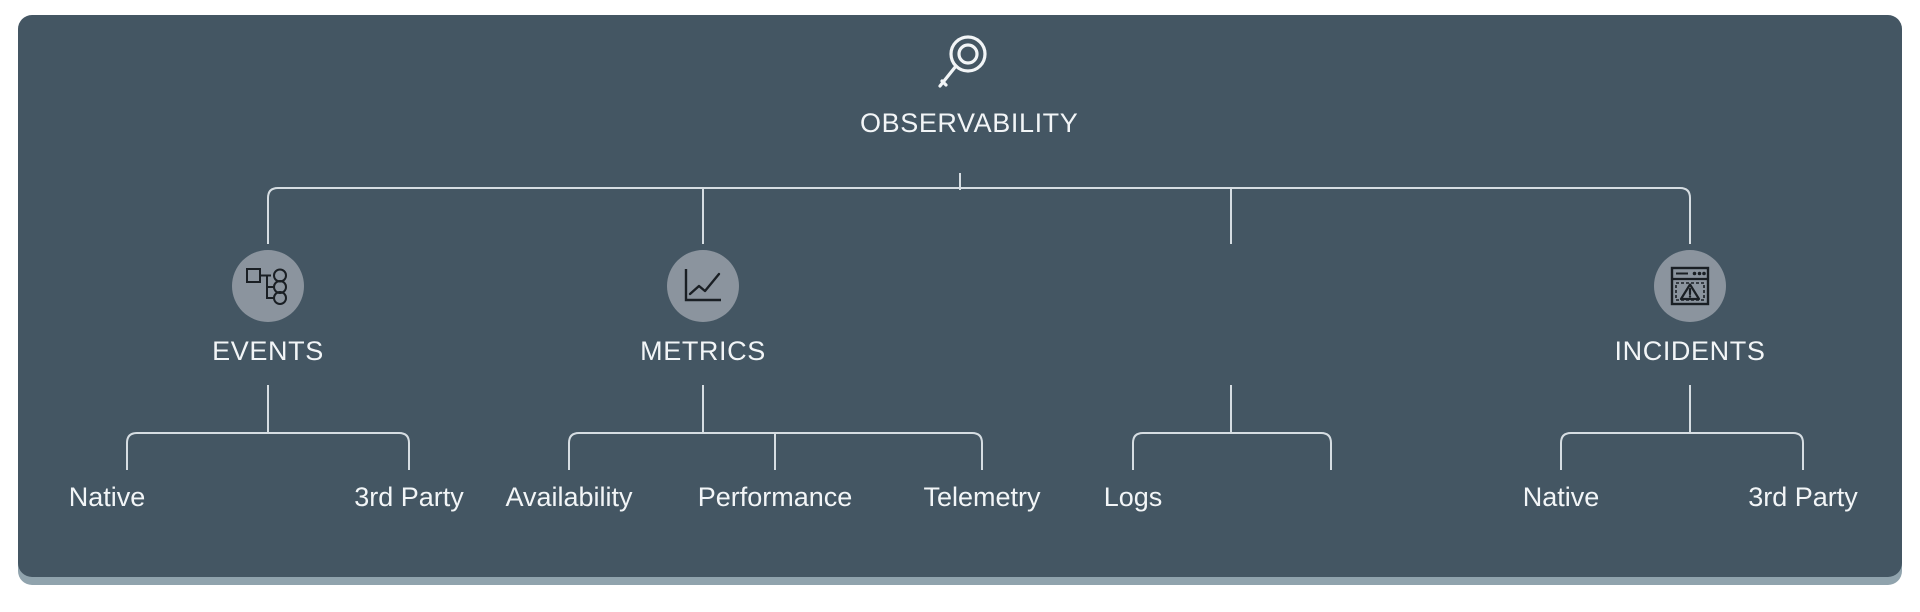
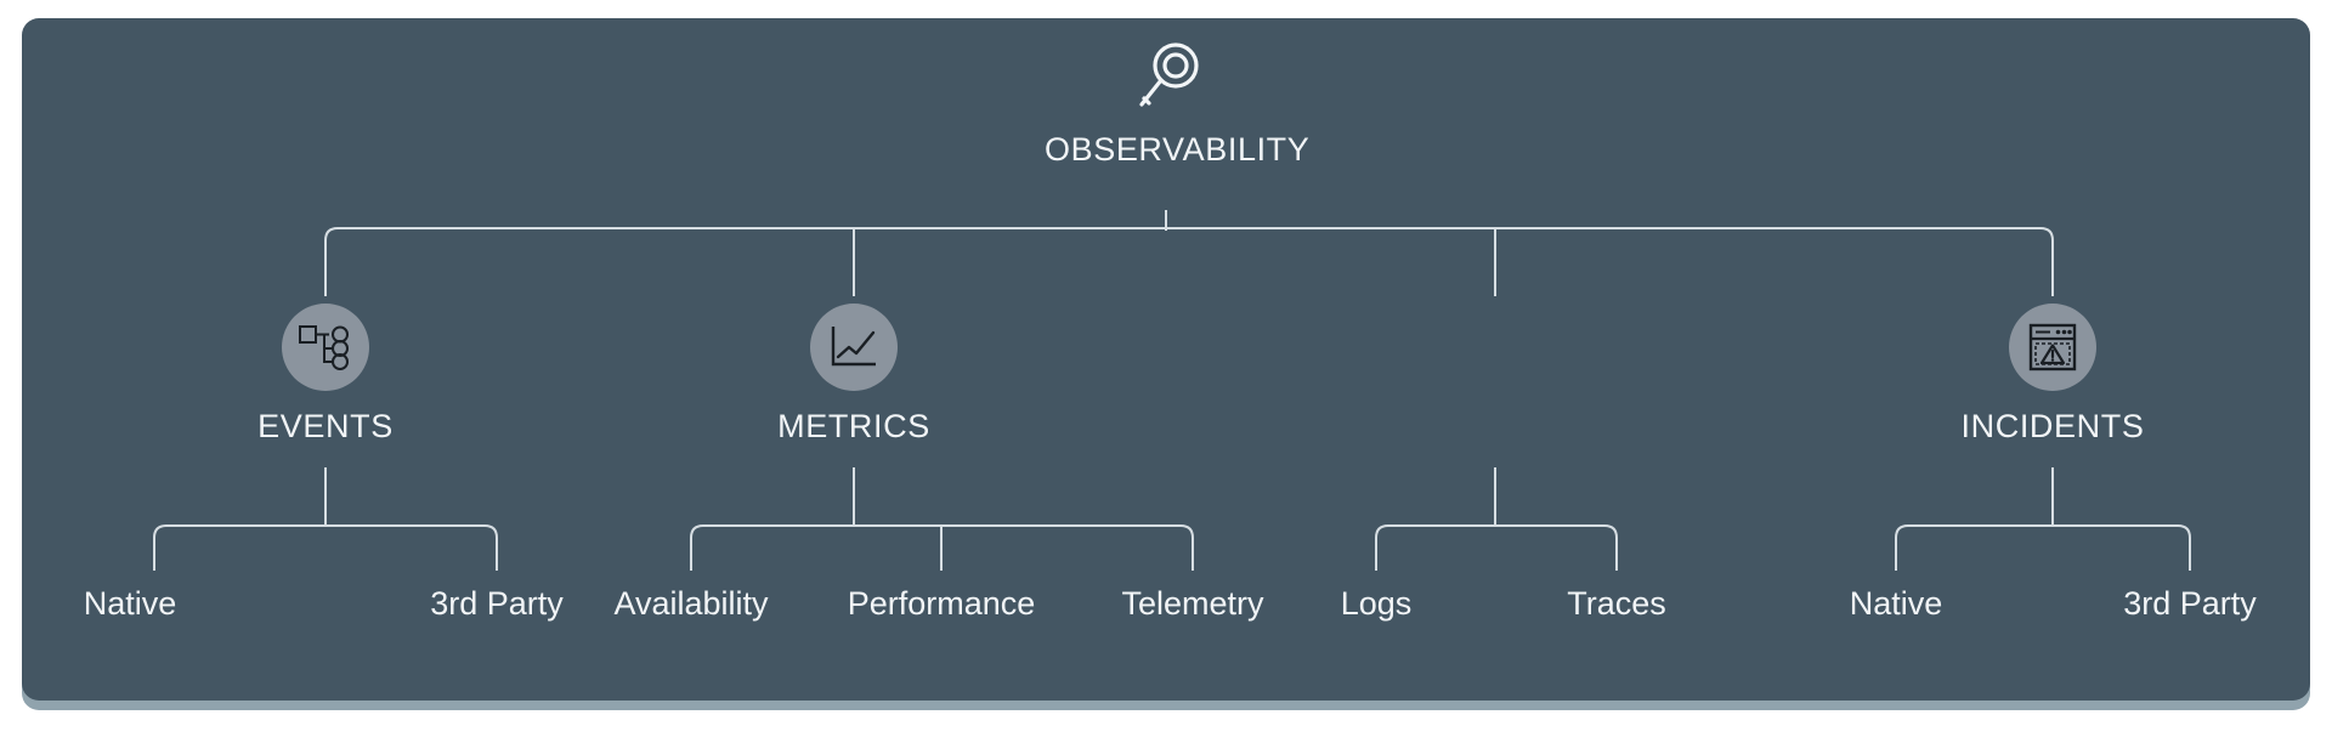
  OBSERVABILITY
  EVENTS
  METRICS
  INCIDENTS
  Native
  3rd Party
  Availability
  Performance
  Telemetry
  Logs
+ Traces
  Native
  3rd Party
